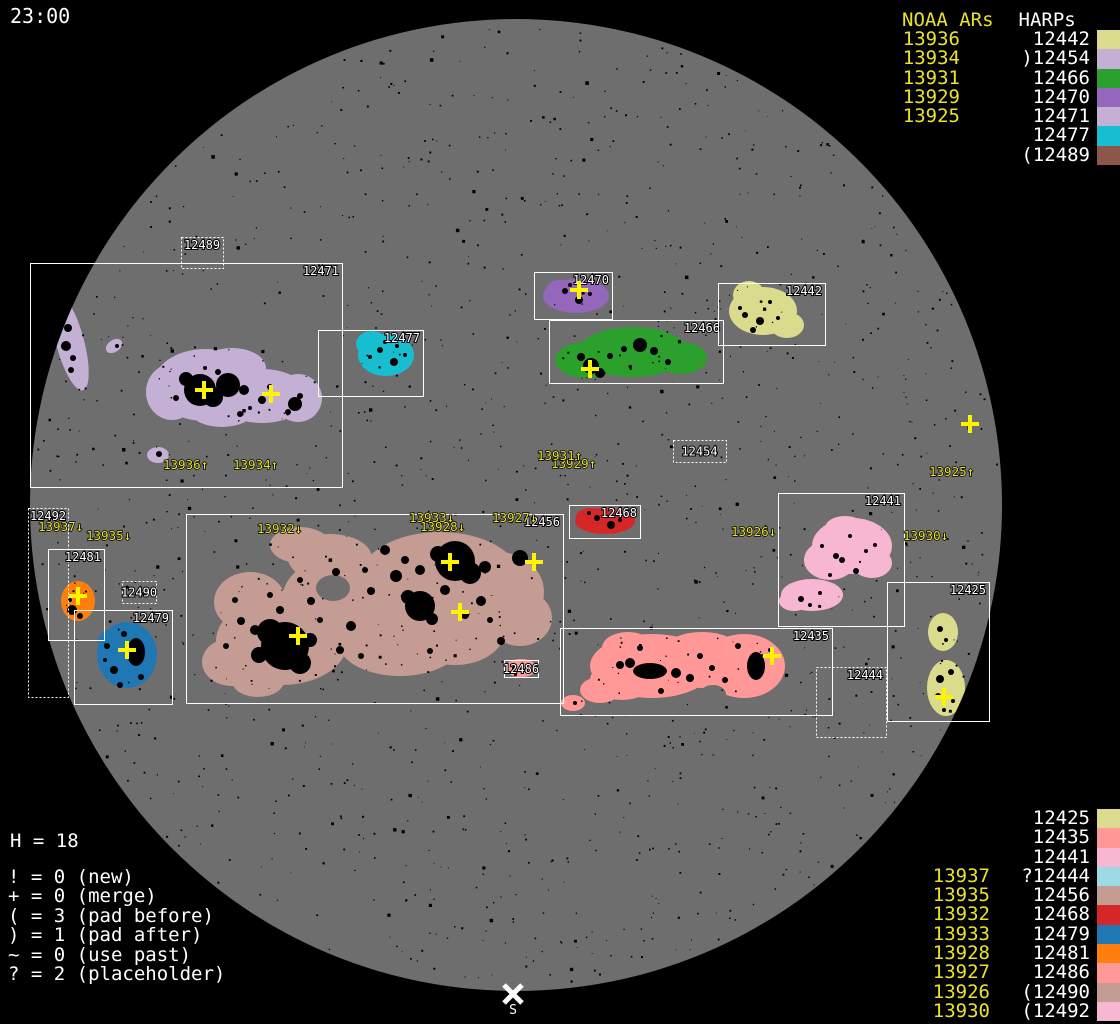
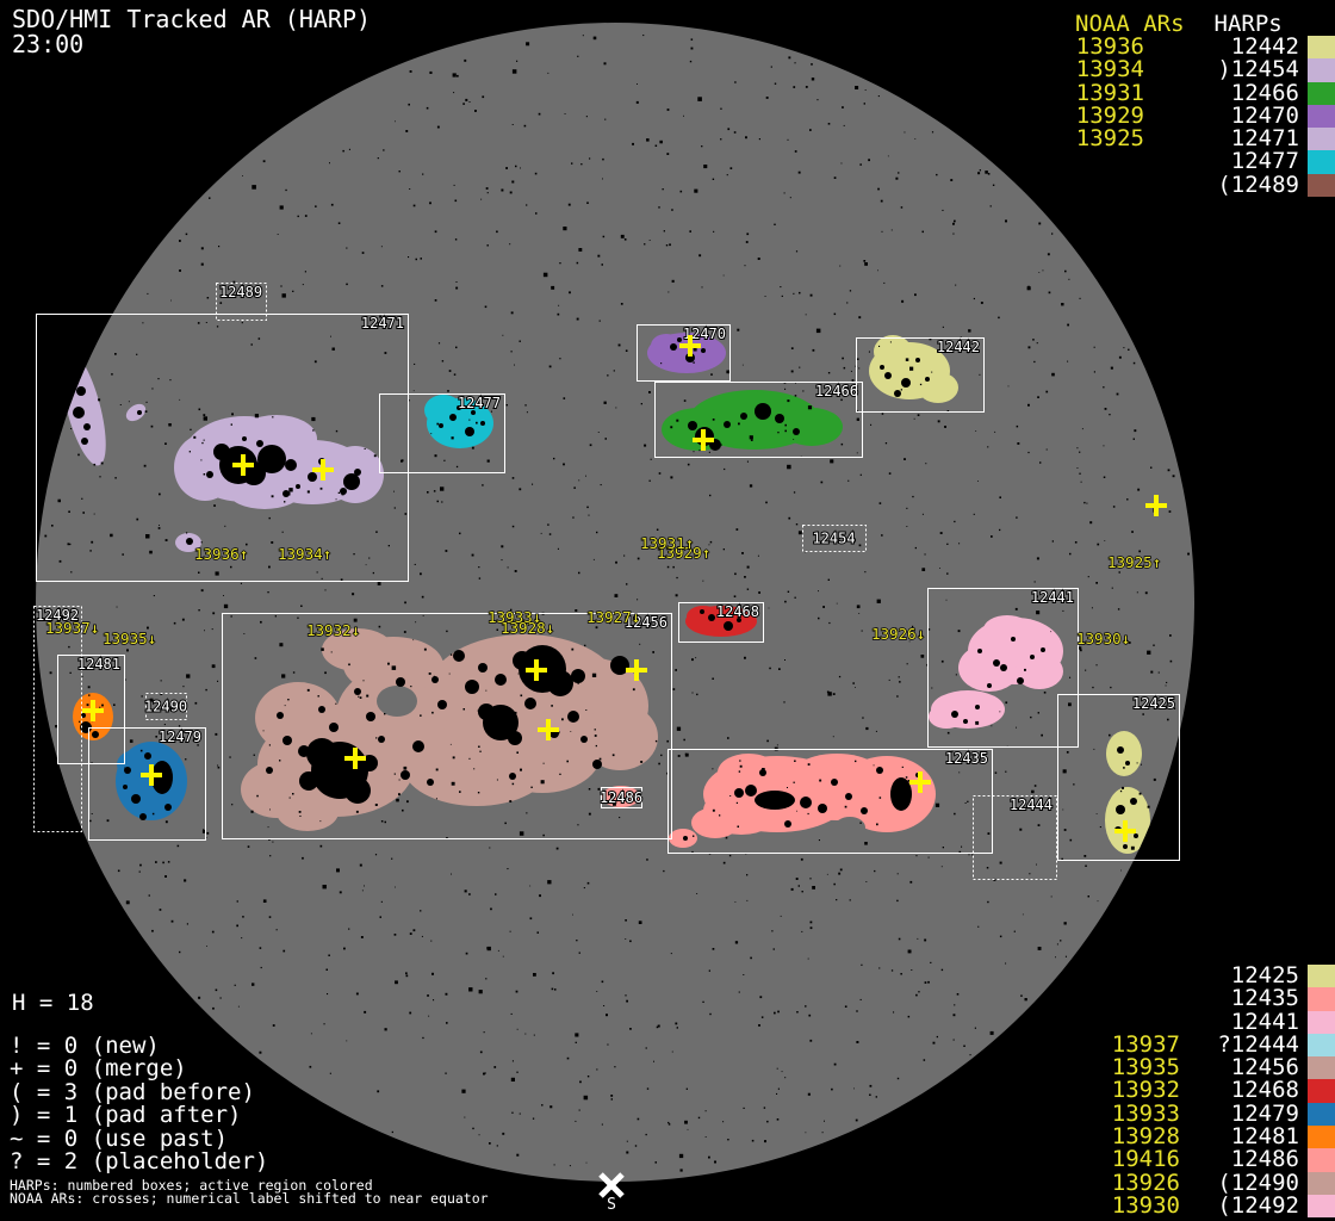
  12489
  12471
  12477
  12470
  12466
  12442
  12454
  12468
  12456
  12492
  12481
  12490
  12479
  12441
  12425
  12435
  12486
  12444
  13936↑
  13934↑
  13929↑
  13931↑
  13925↑
  13937↓
  13935↓
  13932↓
  13933↓
  13928↓
  13927↓
  13926↓
  13930↓
  S
+ SDO/HMI Tracked AR (HARP)
  23:00
  NOAA ARs HARPs
  13936
  12442
  13934
  )12454
  13931
  12466
  13929
  12470
  13925
  12471
  12477
  (12489
  12425
  12435
  12441
  13937
  ?12444
  13935
  12456
  13932
  12468
  13933
  12479
  13928
  12481
- 13927
+ 19416
  12486
  13926
  (12490
  13930
  (12492
  H = 18
  ! = 0 (new)
  + = 0 (merge)
  ( = 3 (pad before)
  ) = 1 (pad after)
  ~ = 0 (use past)
  ? = 2 (placeholder)
+ HARPs: numbered boxes; active region colored
+ NOAA ARs: crosses; numerical label shifted to near equator
